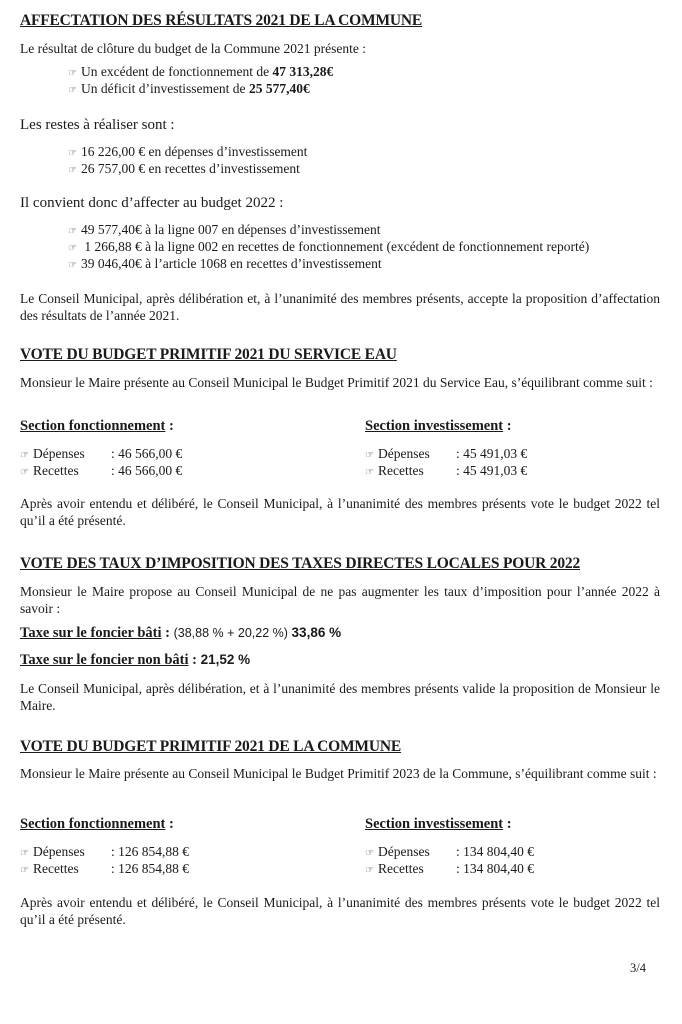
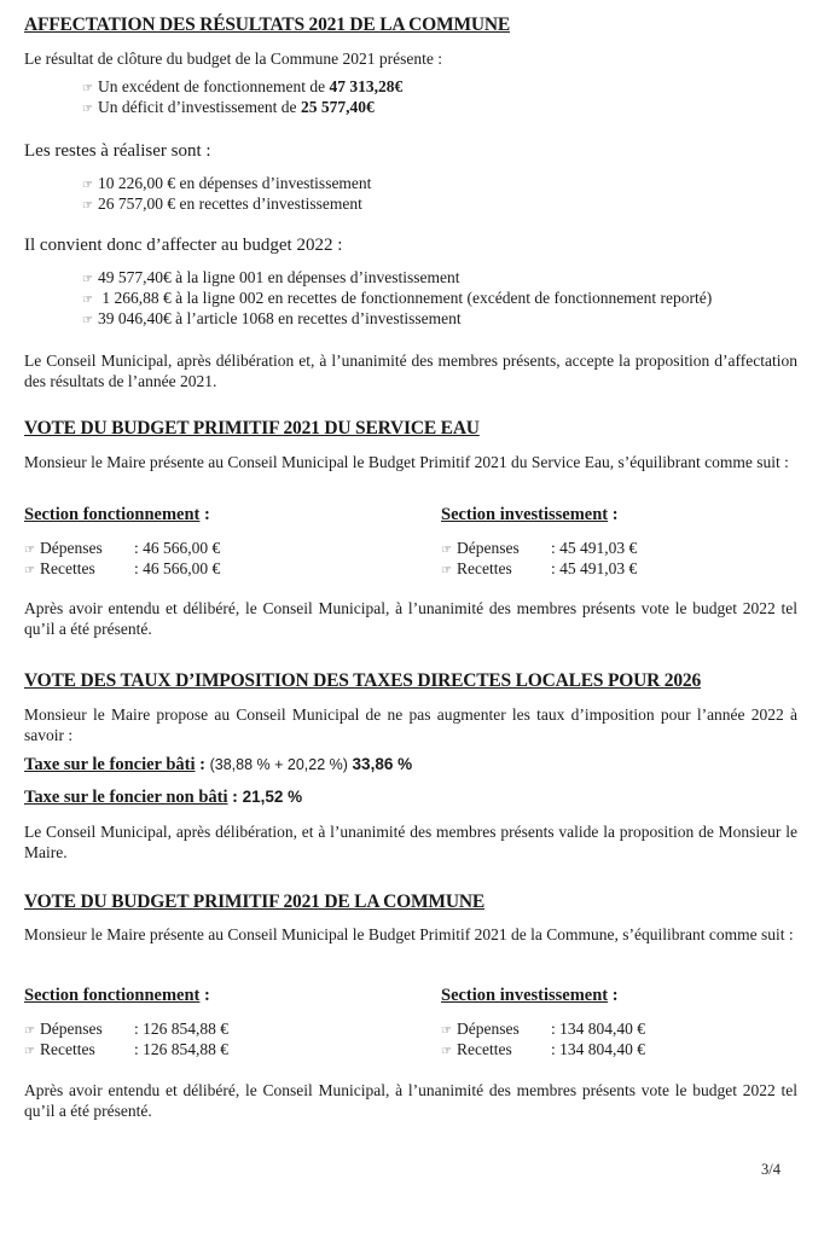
  AFFECTATION DES RÉSULTATS 2021 DE LA COMMUNE
  Le résultat de clôture du budget de la Commune 2021 présente :
  ☞ Un excédent de fonctionnement de 47 313,28€
  ☞ Un déficit d’investissement de 25 577,40€
  Les restes à réaliser sont :
- ☞ 16 226,00 € en dépenses d’investissement
+ ☞ 10 226,00 € en dépenses d’investissement
  ☞ 26 757,00 € en recettes d’investissement
  Il convient donc d’affecter au budget 2022 :
- ☞ 49 577,40€ à la ligne 007 en dépenses d’investissement
+ ☞ 49 577,40€ à la ligne 001 en dépenses d’investissement
  ☞ 1 266,88 € à la ligne 002 en recettes de fonctionnement (excédent de fonctionnement reporté)
  ☞ 39 046,40€ à l’article 1068 en recettes d’investissement
  Le Conseil Municipal, après délibération et, à l’unanimité des membres présents, accepte la proposition d’affectation des résultats de l’année 2021.
  VOTE DU BUDGET PRIMITIF 2021 DU SERVICE EAU
  Monsieur le Maire présente au Conseil Municipal le Budget Primitif 2021 du Service Eau, s’équilibrant comme suit :
  Section fonctionnement :
  Section investissement :
  ☞ Dépenses : 46 566,00 €
  ☞ Recettes : 46 566,00 €
  ☞ Dépenses : 45 491,03 €
  ☞ Recettes : 45 491,03 €
  Après avoir entendu et délibéré, le Conseil Municipal, à l’unanimité des membres présents vote le budget 2022 tel qu’il a été présenté.
- VOTE DES TAUX D’IMPOSITION DES TAXES DIRECTES LOCALES POUR 2022
+ VOTE DES TAUX D’IMPOSITION DES TAXES DIRECTES LOCALES POUR 2026
  Monsieur le Maire propose au Conseil Municipal de ne pas augmenter les taux d’imposition pour l’année 2022 à savoir :
  Taxe sur le foncier bâti : (38,88 % + 20,22 %) 33,86 %
  Taxe sur le foncier non bâti : 21,52 %
  Le Conseil Municipal, après délibération, et à l’unanimité des membres présents valide la proposition de Monsieur le Maire.
  VOTE DU BUDGET PRIMITIF 2021 DE LA COMMUNE
- Monsieur le Maire présente au Conseil Municipal le Budget Primitif 2023 de la Commune, s’équilibrant comme suit :
+ Monsieur le Maire présente au Conseil Municipal le Budget Primitif 2021 de la Commune, s’équilibrant comme suit :
  Section fonctionnement :
  Section investissement :
  ☞ Dépenses : 126 854,88 €
  ☞ Recettes : 126 854,88 €
  ☞ Dépenses : 134 804,40 €
  ☞ Recettes : 134 804,40 €
  Après avoir entendu et délibéré, le Conseil Municipal, à l’unanimité des membres présents vote le budget 2022 tel qu’il a été présenté.
  3/4
